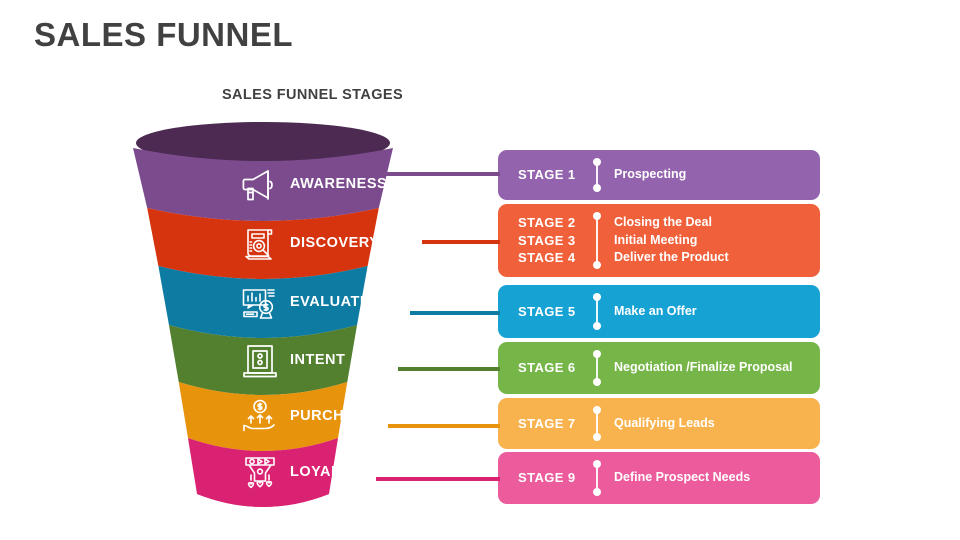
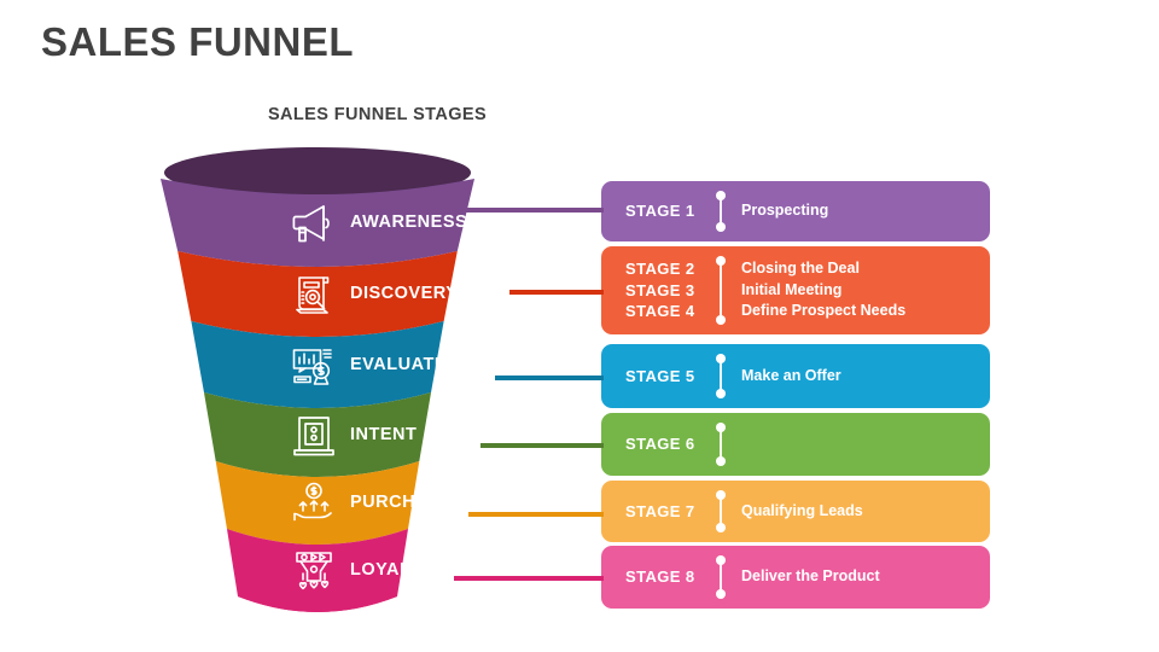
  SALES FUNNEL
  SALES FUNNEL STAGES
  AWARENESS
  DISCOVERY
  EVALUATION
  INTENT
  PURCHASE
  LOYALTY
  STAGE 1
  Prospecting
  STAGE 2
  STAGE 3
  STAGE 4
  Closing the Deal
  Initial Meeting
- Deliver the Product
+ Define Prospect Needs
  STAGE 5
  Make an Offer
  STAGE 6
- Negotiation /Finalize Proposal
  STAGE 7
  Qualifying Leads
- STAGE 9
+ STAGE 8
- Define Prospect Needs
+ Deliver the Product
